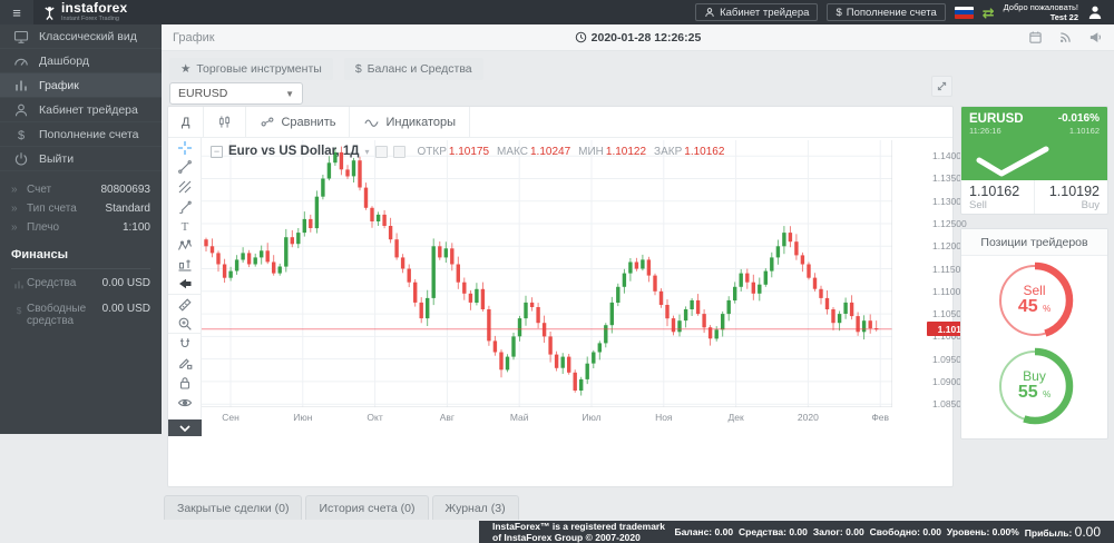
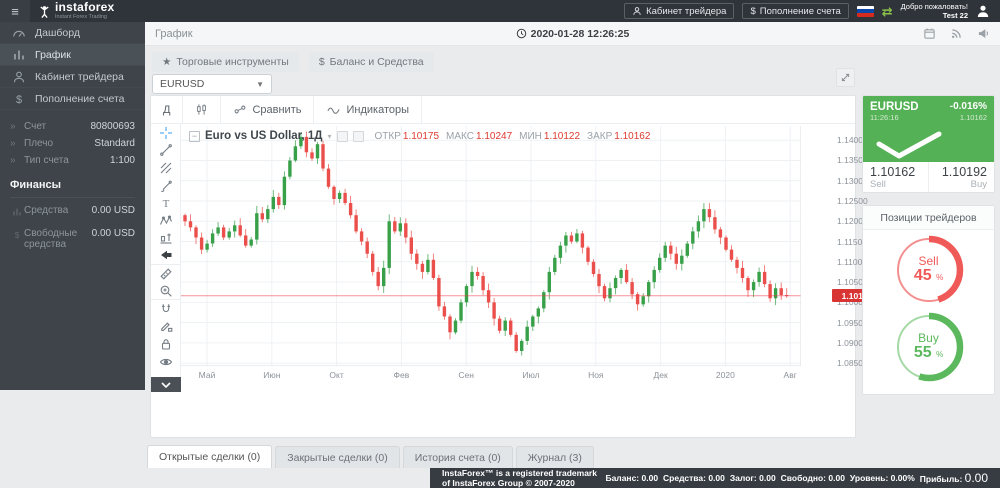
  ≡
  instaforex
  Кабинет трейдера
  $
  Пополнение счета
  ⇄
  Добро пожаловать!
  Test 22
- Классический вид
  Дашборд
  График
  Кабинет трейдера
  $
  Пополнение счета
- Выйти
  »
  Счет
  80800693
  »
- Тип счета
+ Плечо
  Standard
  »
- Плечо
+ Тип счета
  1:100
  Финансы
  Средства
  0.00 USD
  $
  Свободные средства
  0.00 USD
  График
  2020-01-28 12:26:25
  ★
  Торговые инструменты
  $
  Баланс и Средства
  EURUSD
  ▼
  Д
  Сравнить
  Индикаторы
  T
  −
  Euro vs US Dollar, 1Д
  ▾
  ОТКР 1.10175
  МАКС 1.10247
  МИН 1.10122
  ЗАКР 1.10162
  1.0850
  1.0900
  1.0950
  1.1000
  1.1050
  1.1100
  1.1150
  1.1200
  1.12500
  1.1300
  1.1350
  1.1400
- Сен
+ Май
  Июн
  Окт
- Авг
+ Фев
- Май
+ Сен
  Июл
  Ноя
  Дек
  2020
- Фев
+ Авг
  1.101
  EURUSD
  -0.016%
  11:26:16
  1.10162
  1.10162
  Sell
  1.10192
  Buy
  Позиции трейдеров
  Sell
  45 %
  Buy
  55 %
+ Открытые сделки (0)
  Закрытые сделки (0)
  История счета (0)
  Журнал (3)
  InstaForex™ is a registered trademark of InstaForex Group © 2007-2020
  Баланс: 0.00
  Средства: 0.00
  Залог: 0.00
  Свободно: 0.00
  Уровень: 0.00%
  Прибыль: 0.00
